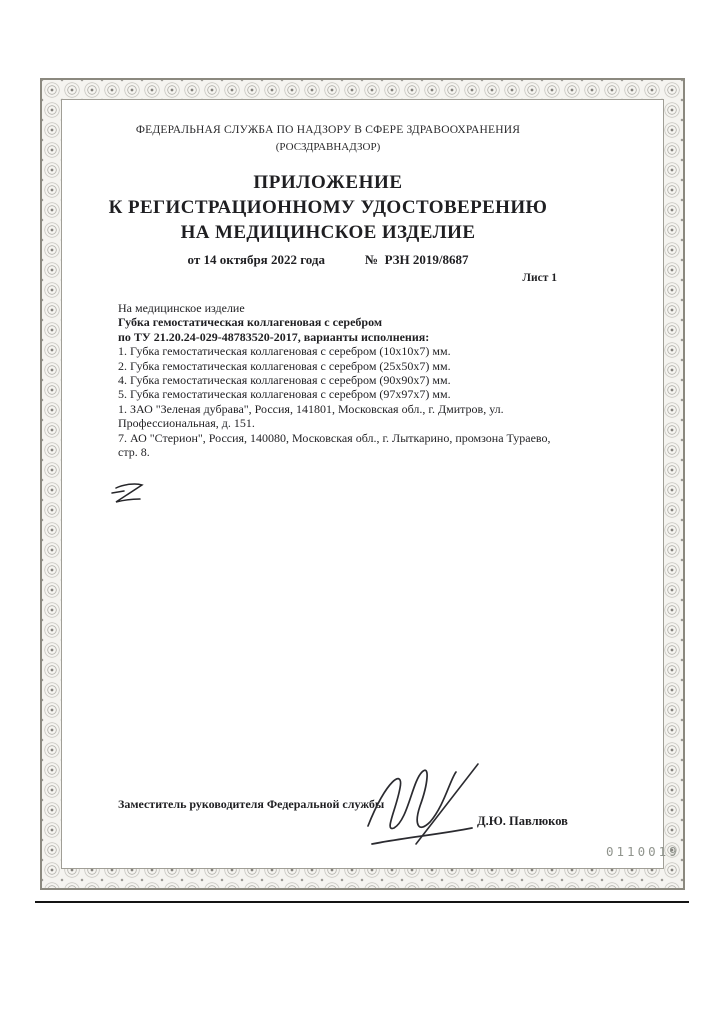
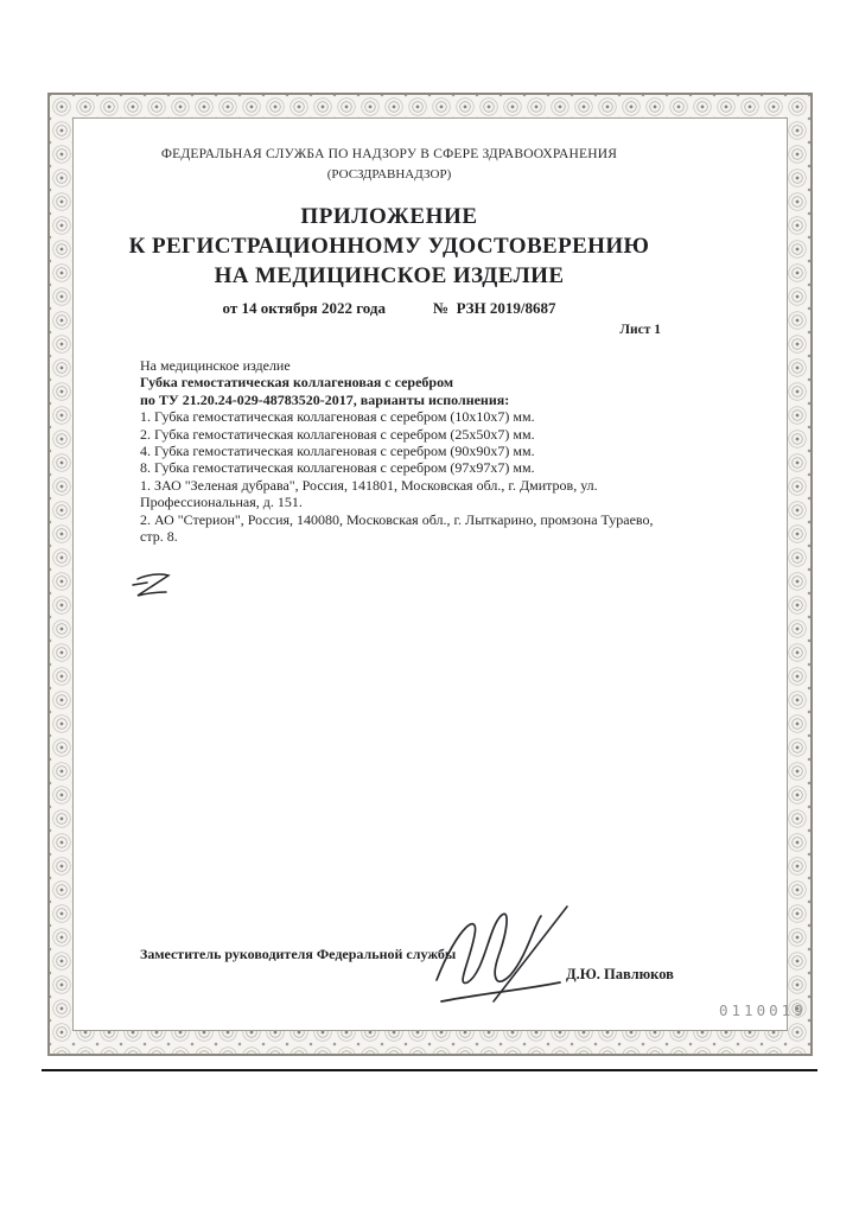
  ФЕДЕРАЛЬНАЯ СЛУЖБА ПО НАДЗОРУ В СФЕРЕ ЗДРАВООХРАНЕНИЯ
  (РОСЗДРАВНАДЗОР)
  ПРИЛОЖЕНИЕ
  К РЕГИСТРАЦИОННОМУ УДОСТОВЕРЕНИЮ
  НА МЕДИЦИНСКОЕ ИЗДЕЛИЕ
  от 14 октября 2022 года
  № РЗН 2019/8687
  Лист 1
  На медицинское изделие
  Губка гемостатическая коллагеновая с серебром
  по ТУ 21.20.24-029-48783520-2017, варианты исполнения:
  1. Губка гемостатическая коллагеновая с серебром (10х10х7) мм.
  2. Губка гемостатическая коллагеновая с серебром (25х50х7) мм.
  4. Губка гемостатическая коллагеновая с серебром (90х90х7) мм.
- 5. Губка гемостатическая коллагеновая с серебром (97х97х7) мм.
+ 8. Губка гемостатическая коллагеновая с серебром (97х97х7) мм.
  1. ЗАО "Зеленая дубрава", Россия, 141801, Московская обл., г. Дмитров, ул. Профессиональная, д. 151.
- 7. АО "Стерион", Россия, 140080, Московская обл., г. Лыткарино, промзона Тураево, стр. 8.
+ 2. АО "Стерион", Россия, 140080, Московская обл., г. Лыткарино, промзона Тураево, стр. 8.
  Заместитель руководителя Федеральной службы
  Д.Ю. Павлюков
  0110019
